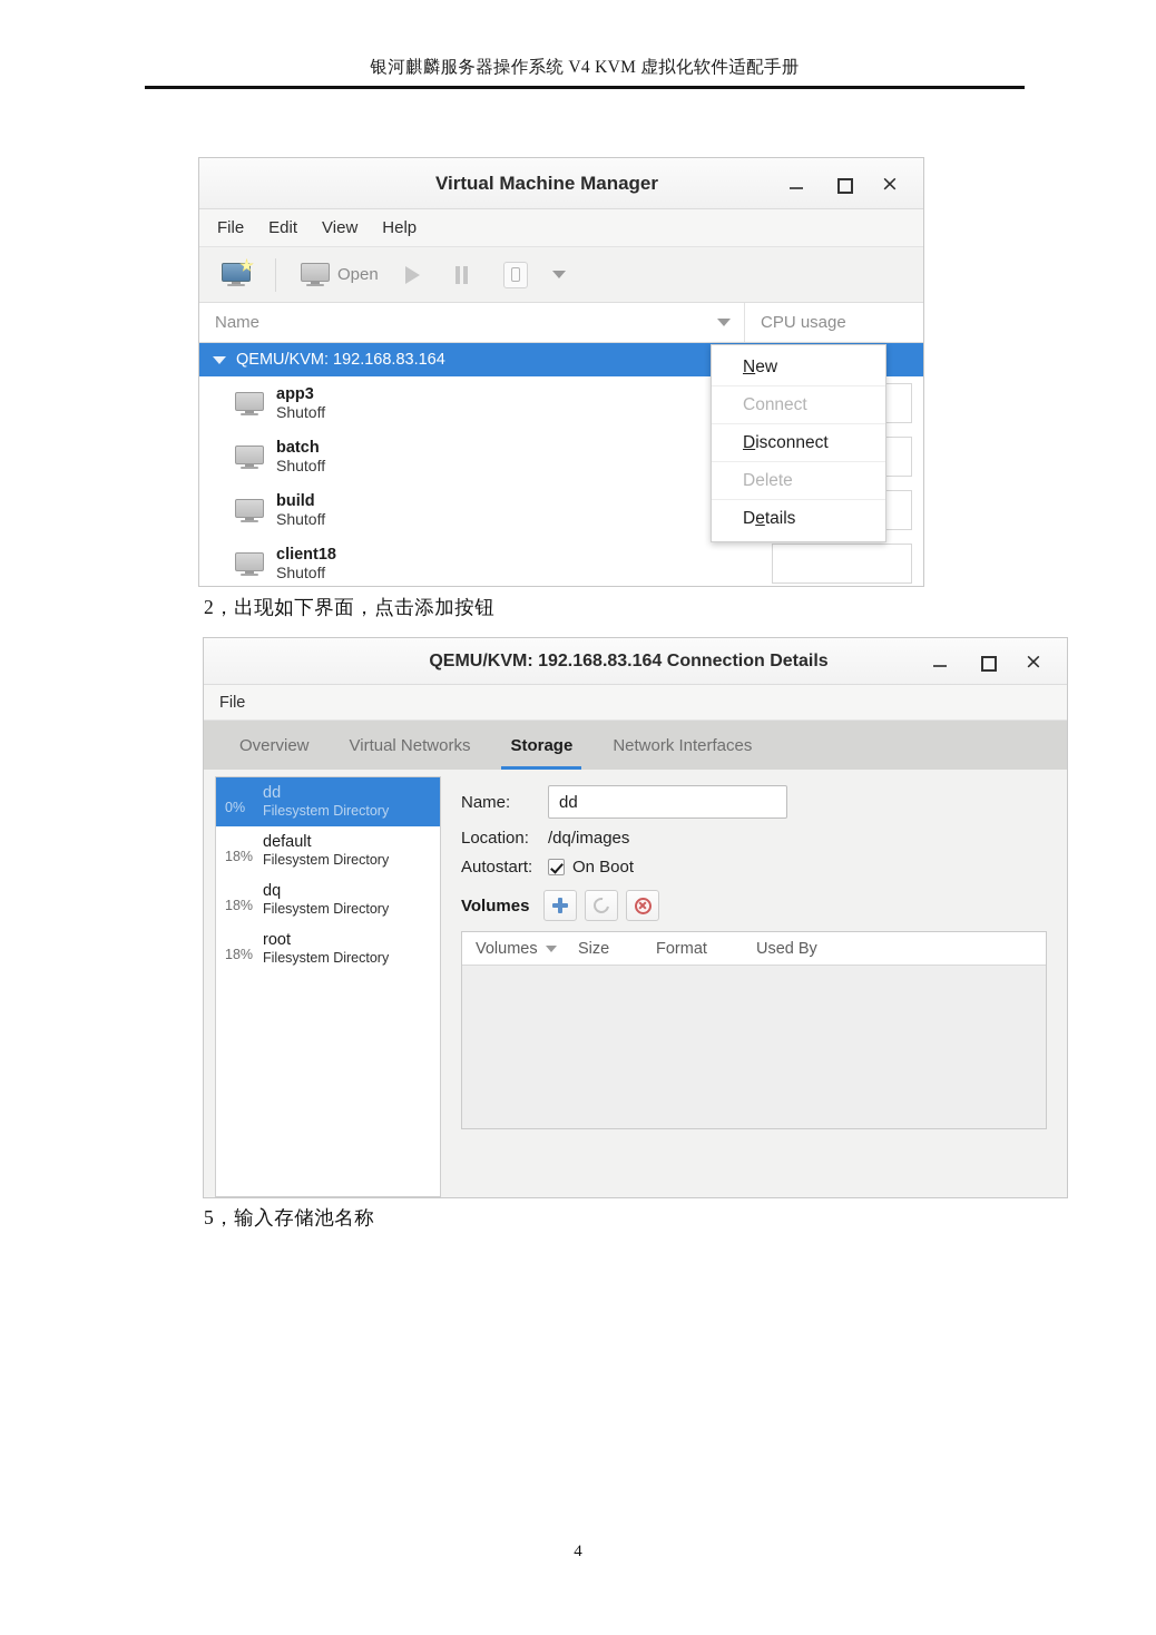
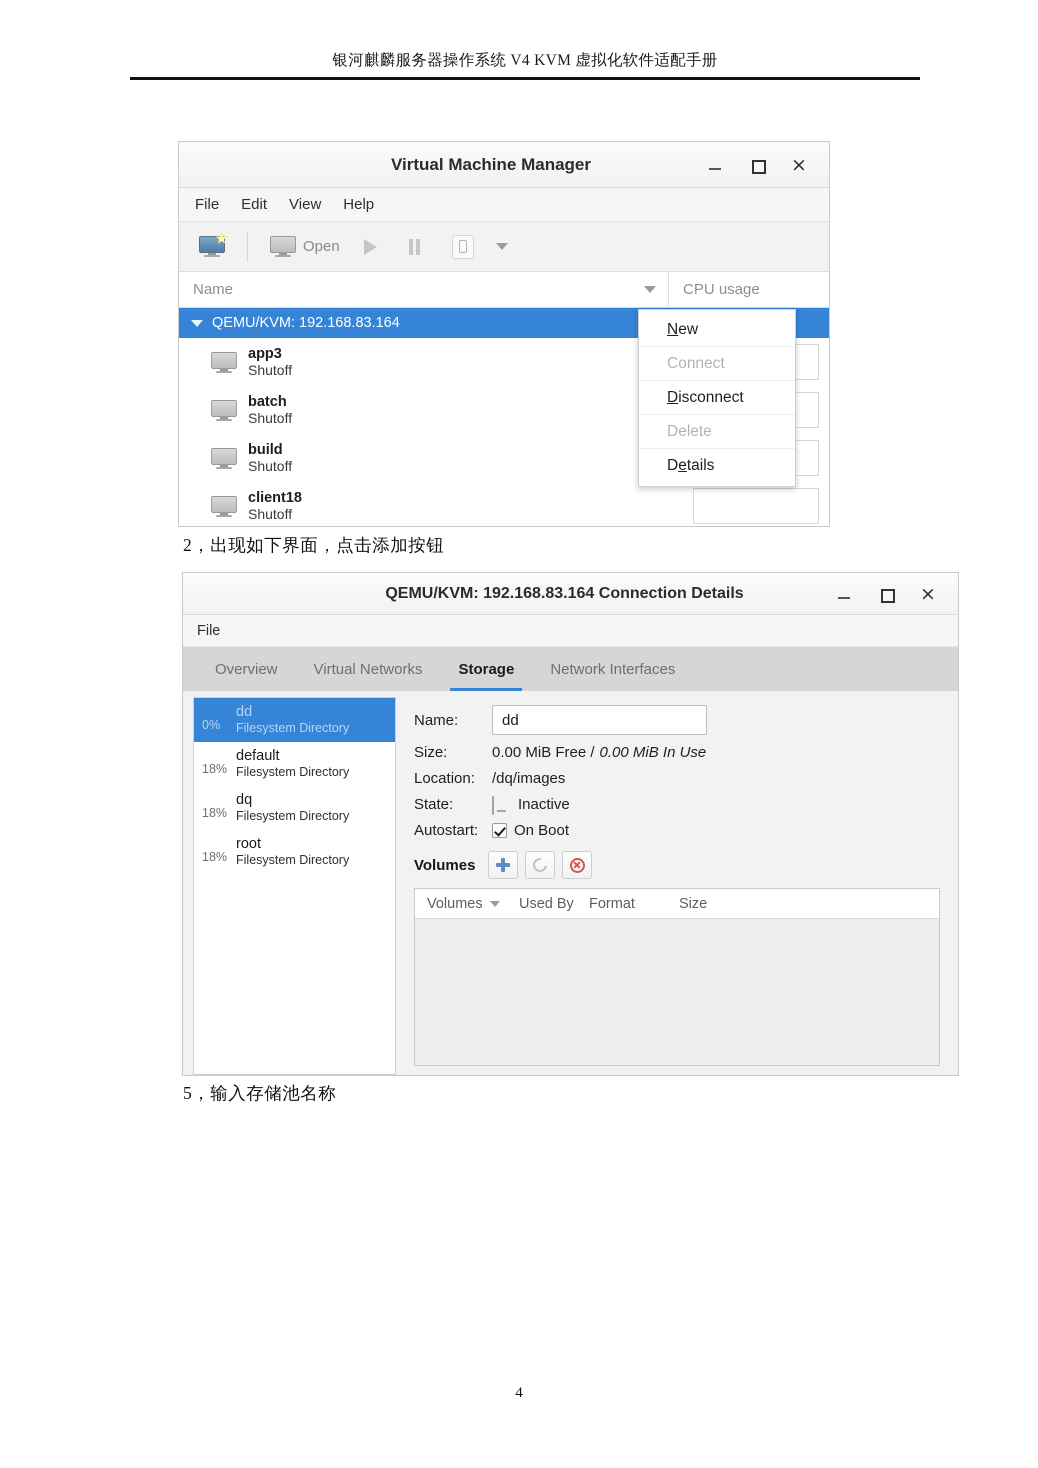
  银河麒麟服务器操作系统 V4 KVM 虚拟化软件适配手册
  Virtual Machine Manager
  ×
  File
  Edit
  View
  Help
  Open
  Name
  CPU usage
  QEMU/KVM: 192.168.83.164
  app3
  Shutoff
  batch
  Shutoff
  build
  Shutoff
  client18
  Shutoff
  N
  ew
  Connect
  D
  isconnect
  Delete
  D
  e
  tails
  2，出现如下界面，点击添加按钮
  QEMU/KVM: 192.168.83.164 Connection Details
  ×
  File
  Overview
  Virtual Networks
  Storage
  Network Interfaces
  0%
  dd
  Filesystem Directory
  18%
  default
  Filesystem Directory
  18%
  dq
  Filesystem Directory
  18%
  root
  Filesystem Directory
  Name:
  dd
+ Size:
+ 0.00 MiB Free /
+ 0.00 MiB In Use
  Location:
  /dq/images
+ State:
+ Inactive
  Autostart:
  On Boot
  Volumes
  Volumes
- Size
+ Used By
  Format
- Used By
+ Size
  5，输入存储池名称
  4
